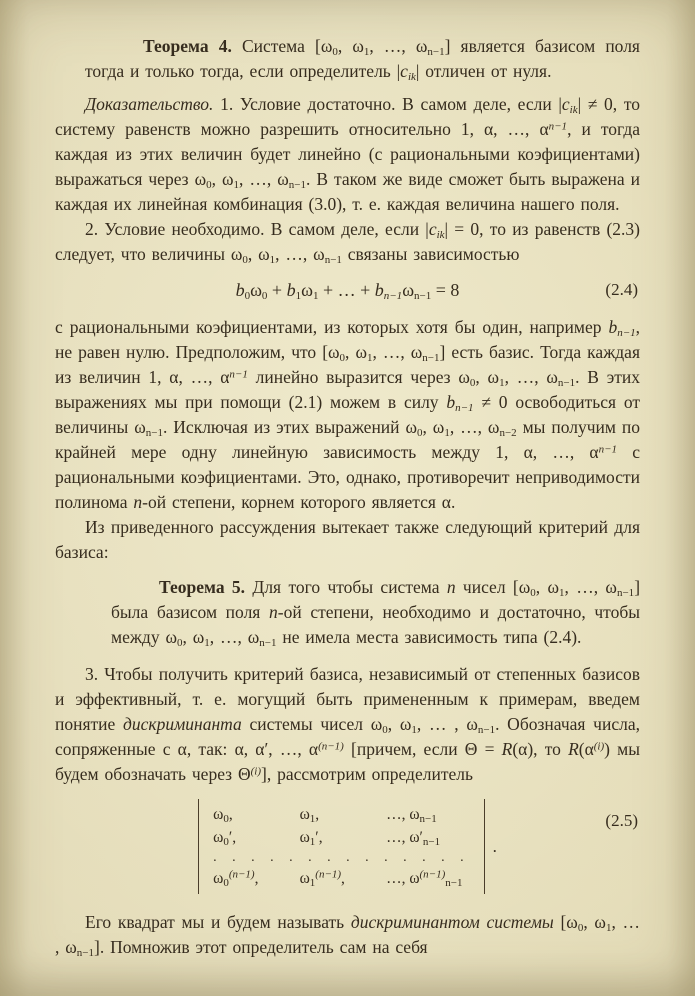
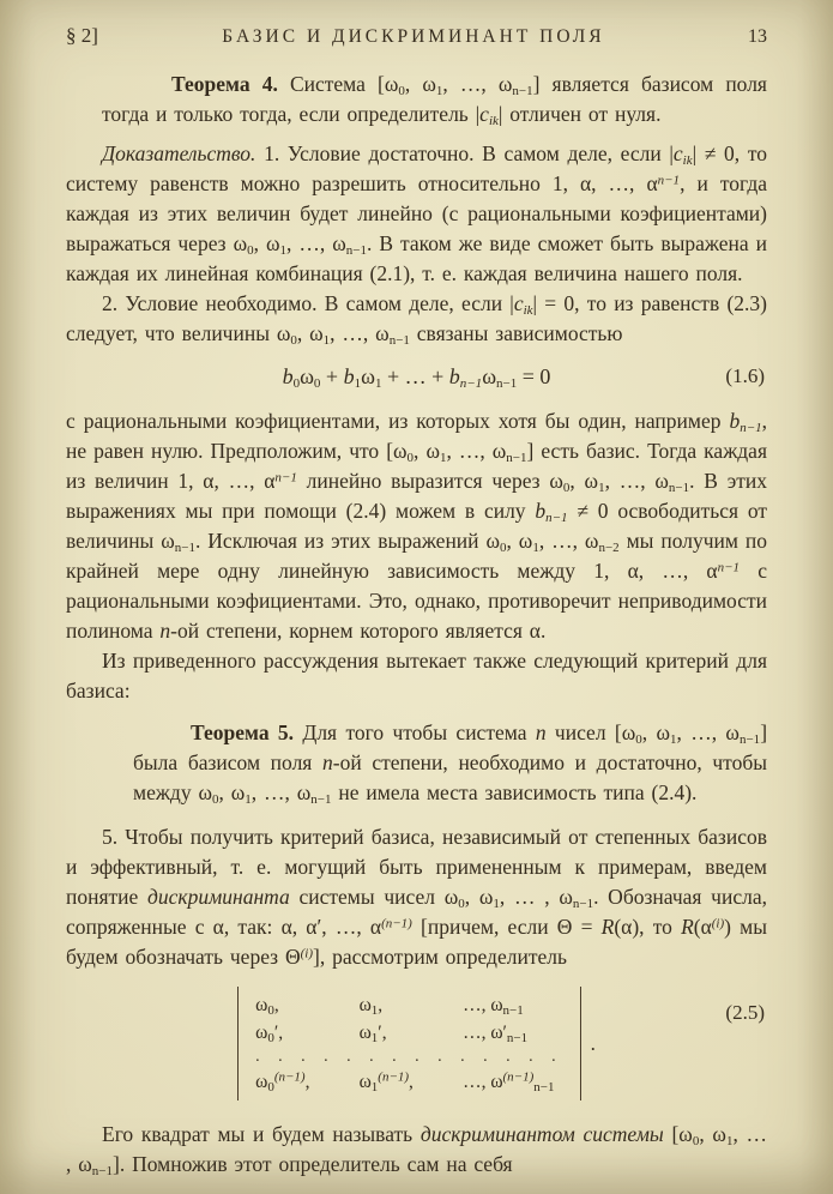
+ § 2]
+ БАЗИС И ДИСКРИМИНАНТ ПОЛЯ
+ 13
  Теорема 4. Система [ω0, ω1, …, ωn−1] является базисом поля тогда и только тогда, если определитель |cik| отличен от нуля.
- Доказательство. 1. Условие достаточно. В самом деле, если |cik| ≠ 0, то систему равенств можно разрешить относительно 1, α, …, αn−1, и тогда каждая из этих величин будет линейно (с рациональными коэфициентами) выражаться через ω0, ω1, …, ωn−1. В таком же виде сможет быть выражена и каждая их линейная комбинация (3.0), т. е. каждая величина нашего поля.
+ Доказательство. 1. Условие достаточно. В самом деле, если |cik| ≠ 0, то систему равенств можно разрешить относительно 1, α, …, αn−1, и тогда каждая из этих величин будет линейно (с рациональными коэфициентами) выражаться через ω0, ω1, …, ωn−1. В таком же виде сможет быть выражена и каждая их линейная комбинация (2.1), т. е. каждая величина нашего поля.
  2. Условие необходимо. В самом деле, если |cik| = 0, то из равенств (2.3) следует, что величины ω0, ω1, …, ωn−1 связаны зависимостью
- b0ω0 + b1ω1 + … + bn−1ωn−1 = 8
+ b0ω0 + b1ω1 + … + bn−1ωn−1 = 0
- (2.4)
+ (1.6)
- с рациональными коэфициентами, из которых хотя бы один, например bn−1, не равен нулю. Предположим, что [ω0, ω1, …, ωn−1] есть базис. Тогда каждая из величин 1, α, …, αn−1 линейно выразится через ω0, ω1, …, ωn−1. В этих выражениях мы при помощи (2.1) можем в силу bn−1 ≠ 0 освободиться от величины ωn−1. Исключая из этих выражений ω0, ω1, …, ωn−2 мы получим по крайней мере одну линейную зависимость между 1, α, …, αn−1 с рациональными коэфициентами. Это, однако, противоречит неприводимости полинома n-ой степени, корнем которого является α.
+ с рациональными коэфициентами, из которых хотя бы один, например bn−1, не равен нулю. Предположим, что [ω0, ω1, …, ωn−1] есть базис. Тогда каждая из величин 1, α, …, αn−1 линейно выразится через ω0, ω1, …, ωn−1. В этих выражениях мы при помощи (2.4) можем в силу bn−1 ≠ 0 освободиться от величины ωn−1. Исключая из этих выражений ω0, ω1, …, ωn−2 мы получим по крайней мере одну линейную зависимость между 1, α, …, αn−1 с рациональными коэфициентами. Это, однако, противоречит неприводимости полинома n-ой степени, корнем которого является α.
  Из приведенного рассуждения вытекает также следующий критерий для базиса:
  Теорема 5. Для того чтобы система n чисел [ω0, ω1, …, ωn−1] была базисом поля n-ой степени, необходимо и достаточно, чтобы между ω0, ω1, …, ωn−1 не имела места зависимость типа (2.4).
- 3. Чтобы получить критерий базиса, независимый от степенных базисов и эффективный, т. е. могущий быть примененным к примерам, введем понятие дискриминанта системы чисел ω0, ω1, … , ωn−1. Обозначая числа, сопряженные с α, так: α, α′, …, α(n−1) [причем, если Θ = R(α), то R(α(i)) мы будем обозначать через Θ(i)], рассмотрим определитель
+ 5. Чтобы получить критерий базиса, независимый от степенных базисов и эффективный, т. е. могущий быть примененным к примерам, введем понятие дискриминанта системы чисел ω0, ω1, … , ωn−1. Обозначая числа, сопряженные с α, так: α, α′, …, α(n−1) [причем, если Θ = R(α), то R(α(i)) мы будем обозначать через Θ(i)], рассмотрим определитель
  ω0,
  ω1,
  …, ωn−1
  ω0′,
  ω1′,
  …, ω′n−1
  . . . . . . . . . . . . . .
  ω0(n−1),
  ω1(n−1),
  …, ω(n−1)n−1
  .
  (2.5)
  Его квадрат мы и будем называть дискриминантом системы [ω0, ω1, … , ωn−1]. Помножив этот определитель сам на себя
